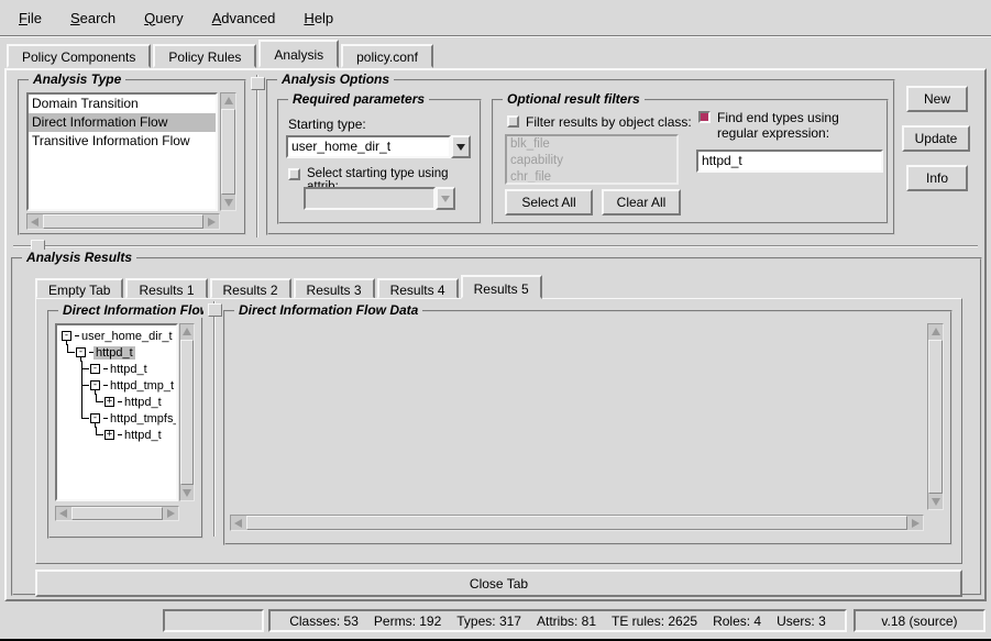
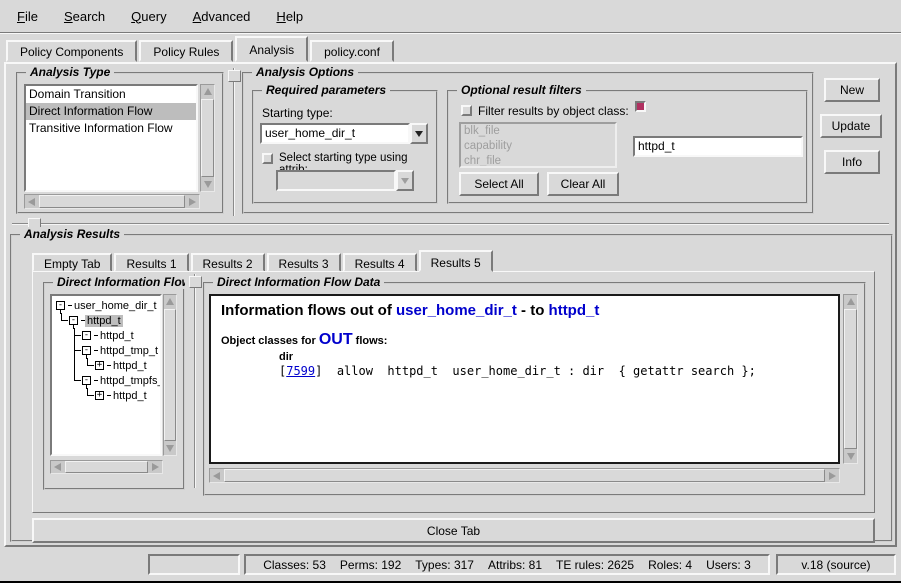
  File
  Search
  Query
  Advanced
  Help
  Policy Components
  Policy Rules
  Analysis
  policy.conf
  Analysis Type
  Domain Transition
  Direct Information Flow
  Transitive Information Flow
  Analysis Options
  Required parameters
  Starting type:
  user_home_dir_t
  Select starting type using
  Optional result filters
  Filter results by object class:
  blk_file
  capability
  chr_file
  Select All
  Clear All
- Find end types using regular expression:
  httpd_t
  New
  Update
  Info
  Analysis Results
  Empty Tab
  Results 1
  Results 2
  Results 3
  Results 4
  Results 5
  Direct Information Flo
  -
  user_home_dir_t
  -
  httpd_t
  -
  httpd_t
  -
  httpd_tmp_t
  +
  httpd_t
  -
  httpd_tmpfs
  +
  httpd_t
  Direct Information Flow Data
+ Information flows out of user_home_dir_t - to httpd_t
+ Object classes for OUT flows:
+ dir
+ [7599] allow httpd_t user_home_dir_t : dir { getattr search };
  Close Tab
  Classes: 53
  Perms: 192
  Types: 317
  Attribs: 81
  TE rules: 2625
  Roles: 4
  Users: 3
  v.18 (source)
